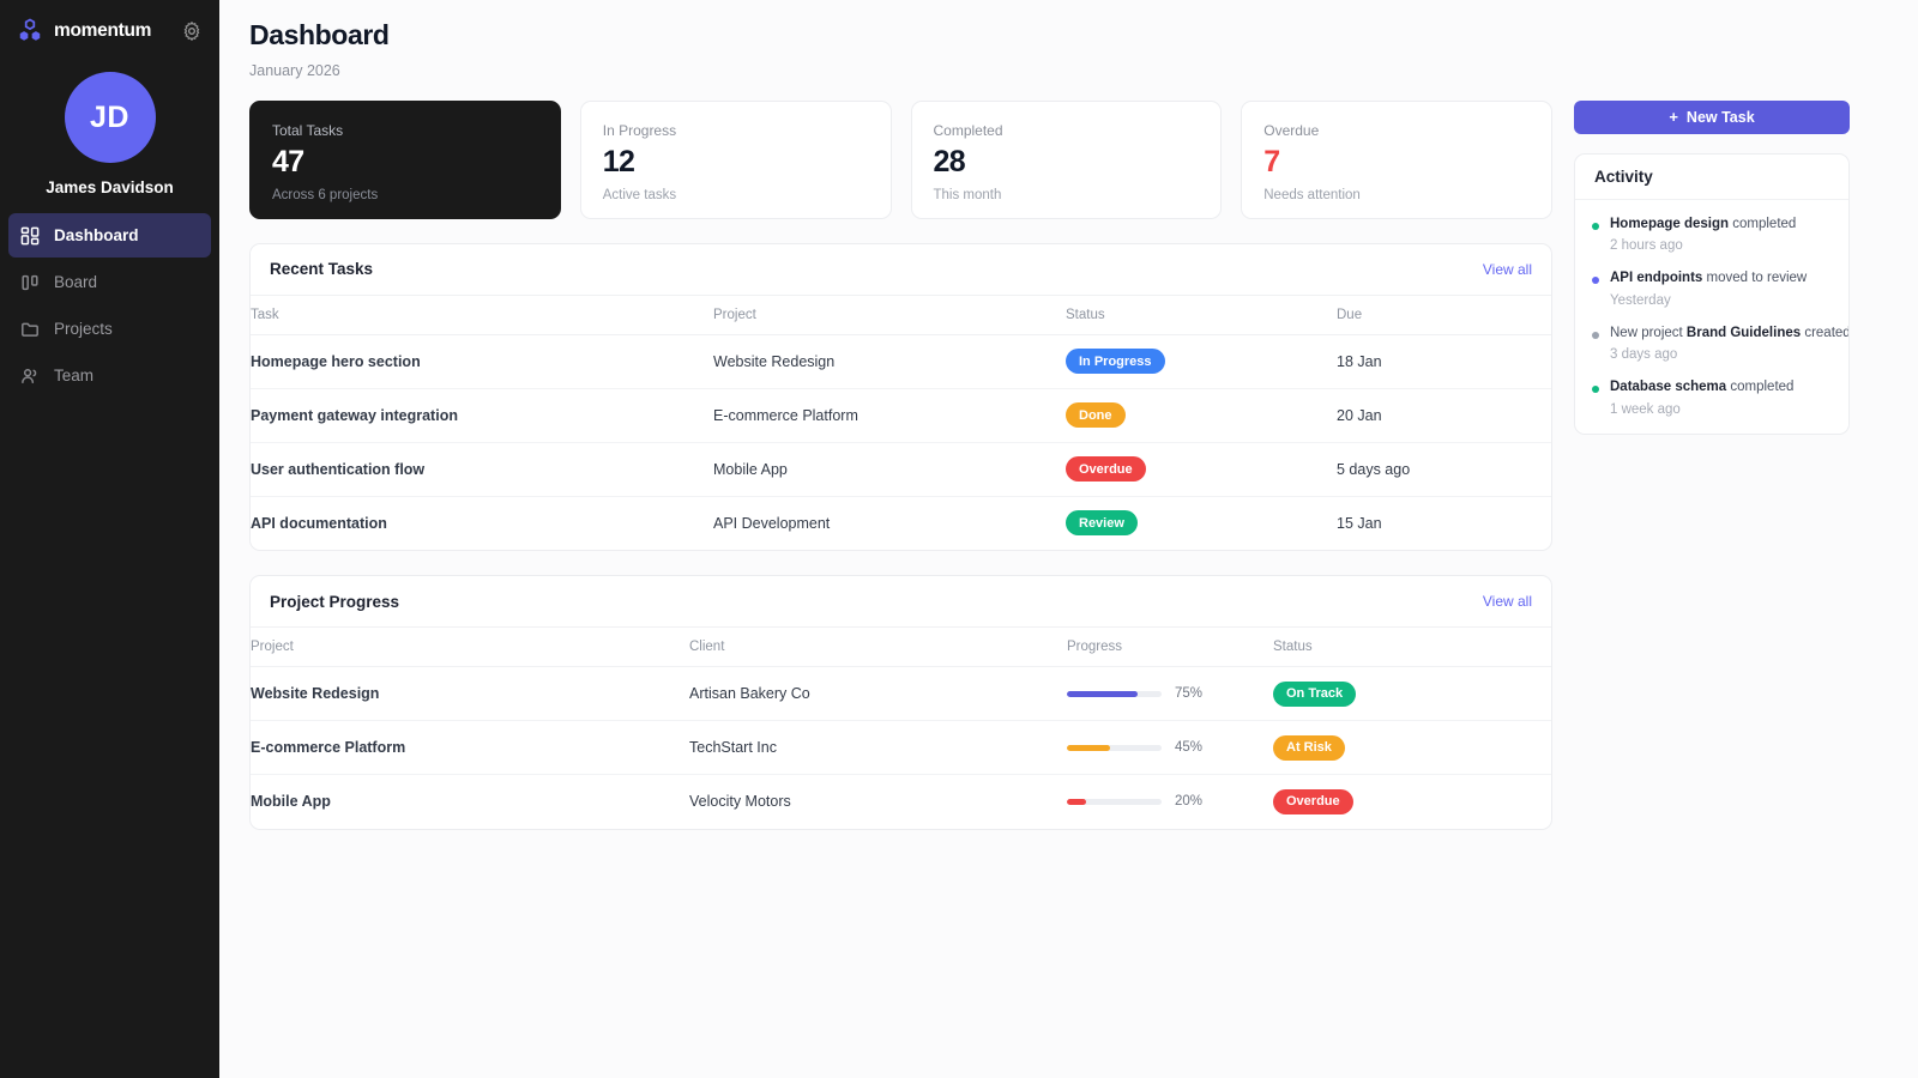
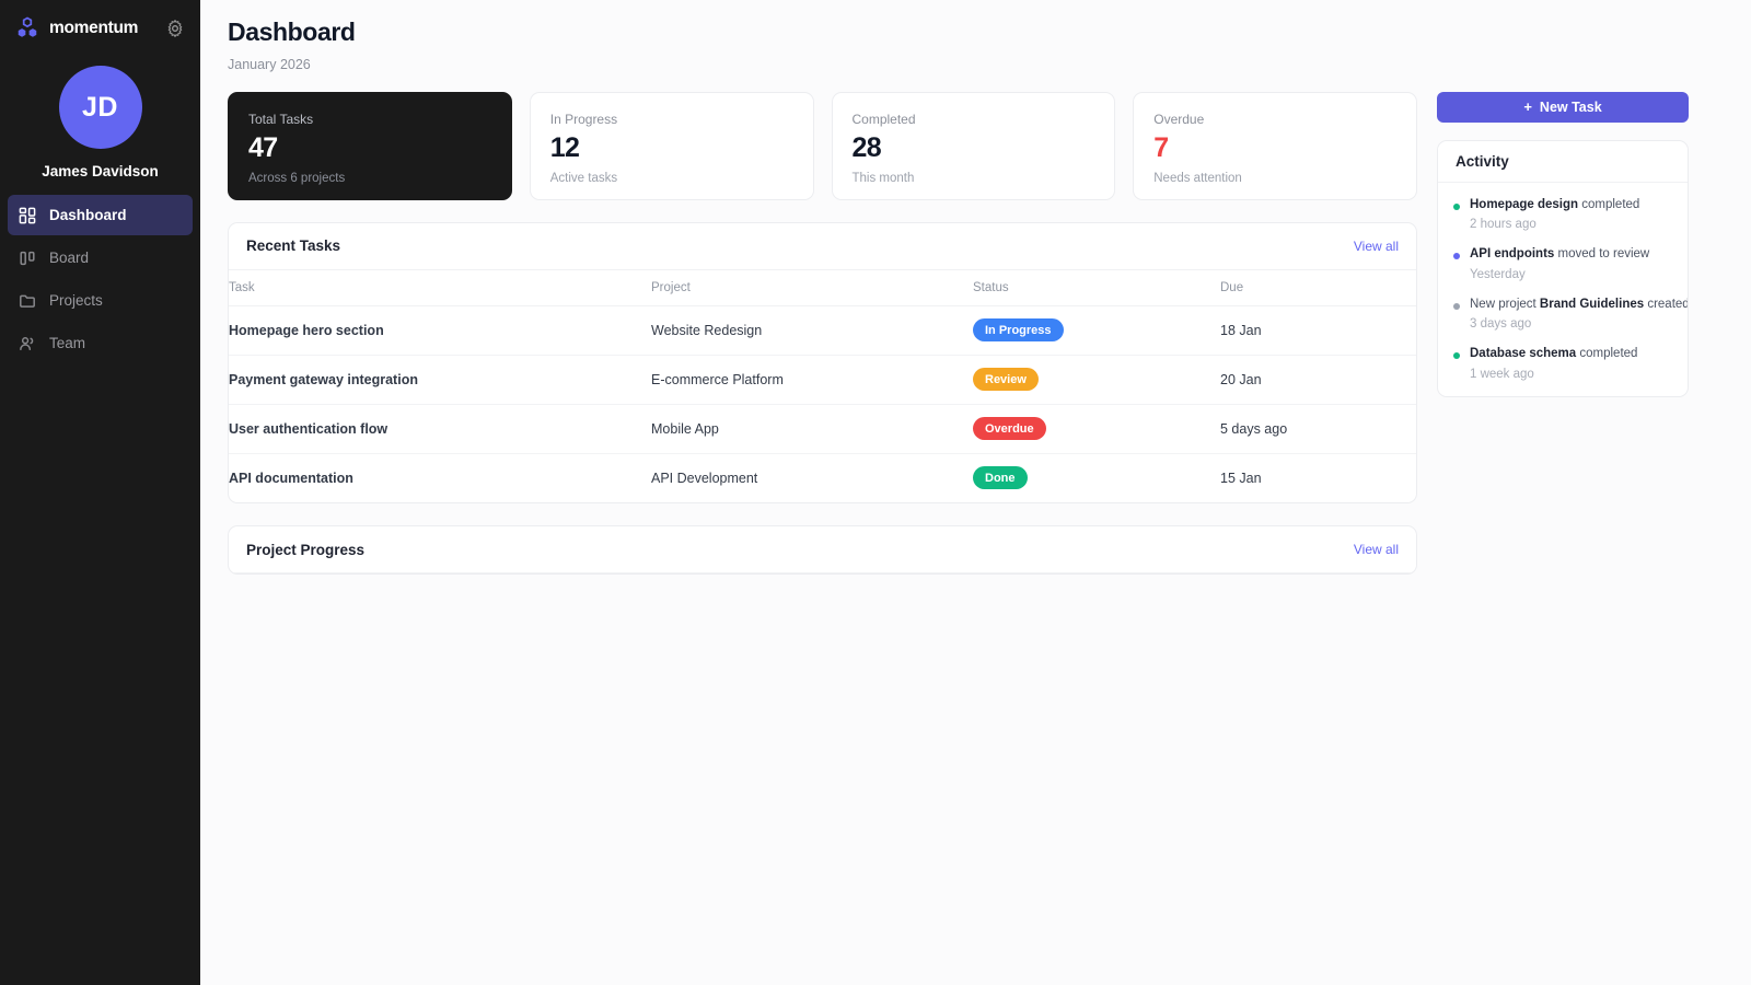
  momentum
  JD
  James Davidson
  Dashboard
  Board
  Projects
  Team
  Dashboard
  January 2026
  Total Tasks
  47
  Across 6 projects
  In Progress
  12
  Active tasks
  Completed
  28
  This month
  Overdue
  7
  Needs attention
  Recent Tasks
  View all
  Task	Project	Status	Due
  Homepage hero section	Website Redesign	In Progress	18 Jan
- Payment gateway integration	E-commerce Platform	Done	20 Jan
+ Payment gateway integration	E-commerce Platform	Review	20 Jan
  User authentication flow	Mobile App	Overdue	5 days ago
- API documentation	API Development	Review	15 Jan
+ API documentation	API Development	Done	15 Jan
  Project Progress
  View all
- Project	Client	Progress	Status
- Website Redesign	Artisan Bakery Co	75%	On Track
- E-commerce Platform	TechStart Inc	45%	At Risk
- Mobile App	Velocity Motors	20%	Overdue
  +
  New Task
  Activity
  Homepage design completed
  2 hours ago
  API endpoints moved to review
  Yesterday
  New project Brand Guidelines created
  3 days ago
  Database schema completed
  1 week ago
